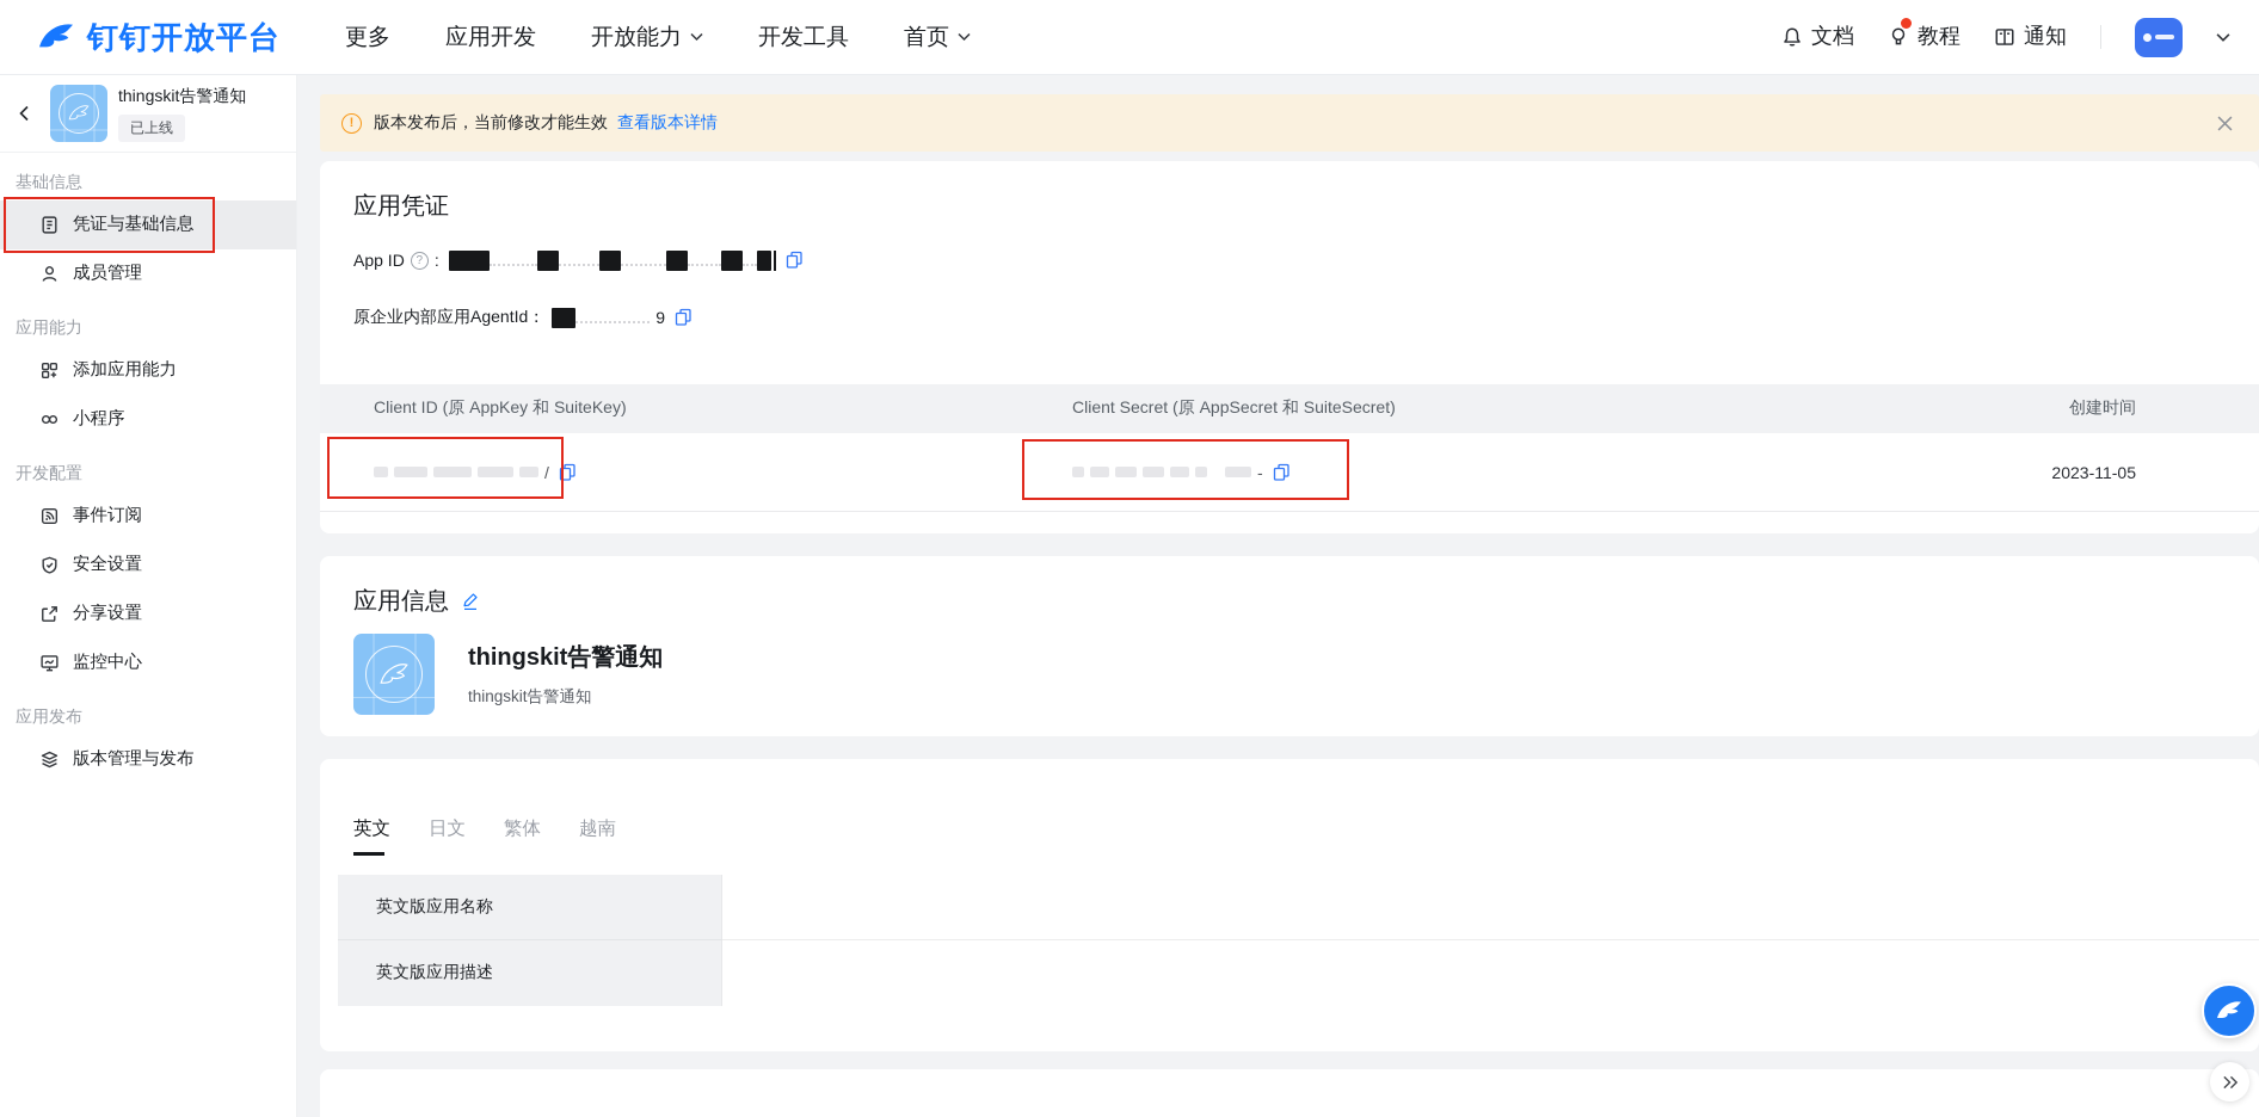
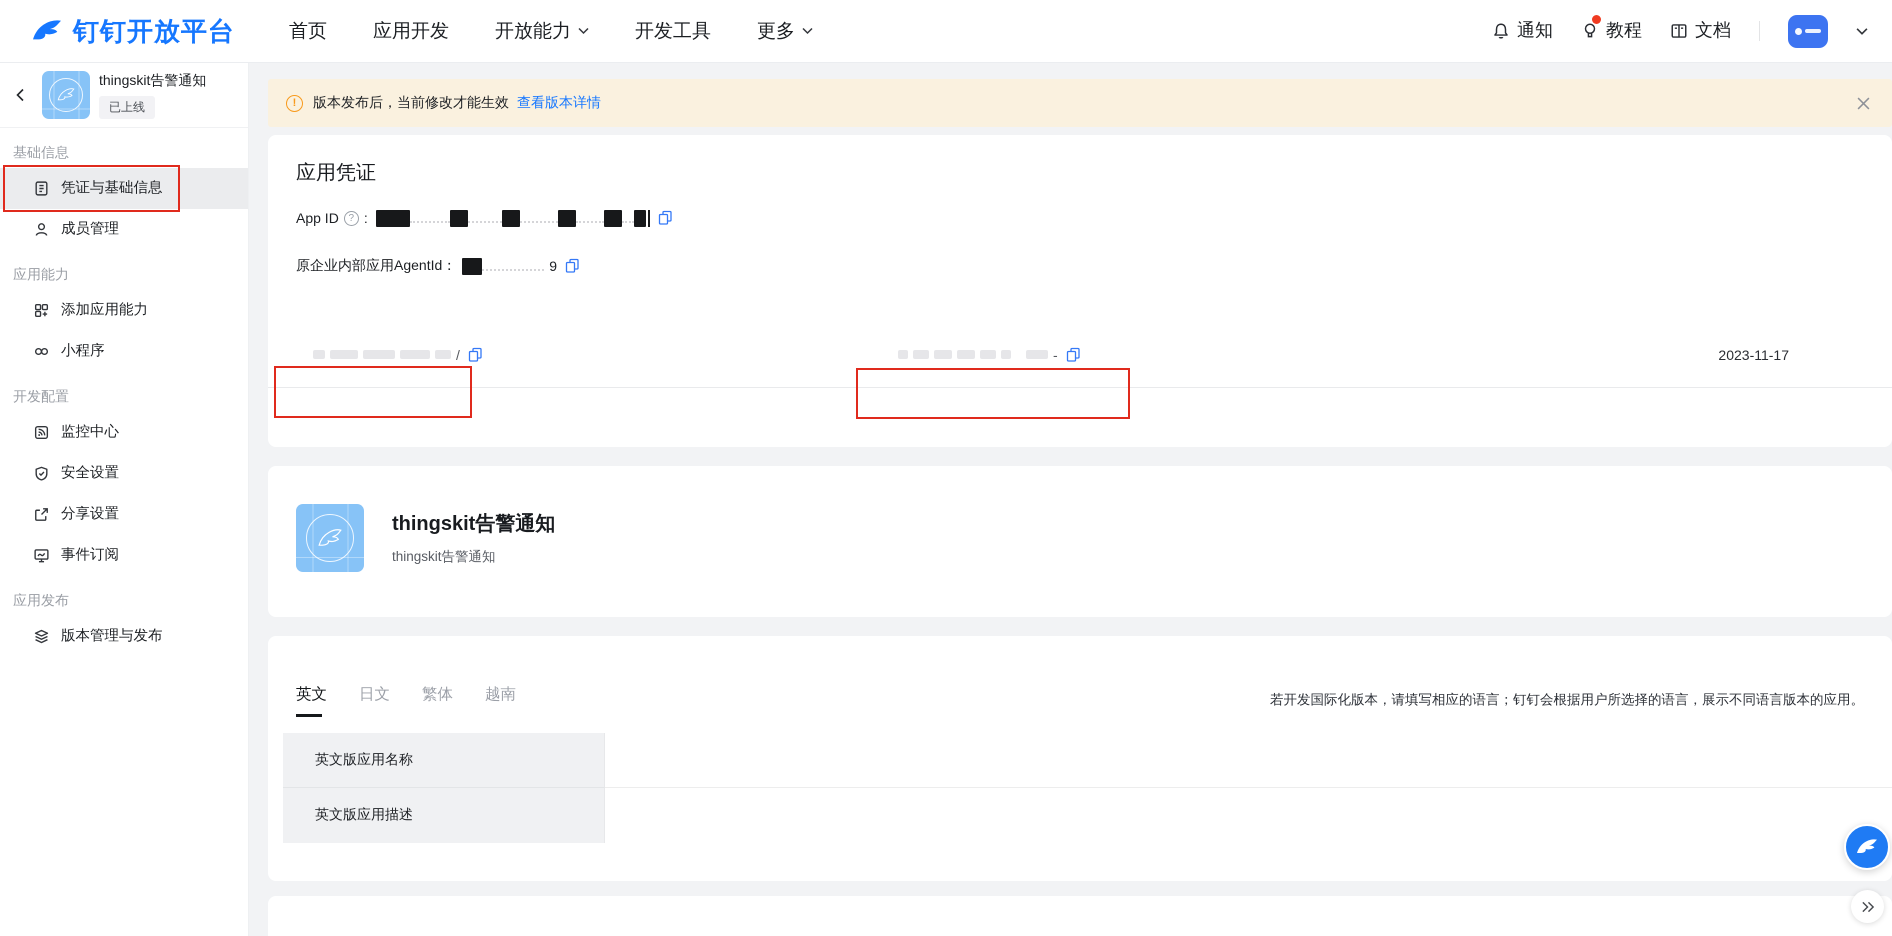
  钉钉开放平台
- 更多
+ 首页
  应用开发
  开放能力
  开发工具
- 首页
+ 更多
- 文档
+ 通知
  教程
- 通知
+ 文档
  thingskit告警通知
  已上线
  基础信息
  凭证与基础信息
  成员管理
  应用能力
  添加应用能力
  小程序
  开发配置
- 事件订阅
+ 监控中心
  安全设置
  分享设置
- 监控中心
+ 事件订阅
  应用发布
  版本管理与发布
  !
  版本发布后，当前修改才能生效
  查看版本详情
  应用凭证
  App ID
  ?
  :
  原企业内部应用AgentId：
  9
- Client ID (原 AppKey 和 SuiteKey)
- Client Secret (原 AppSecret 和 SuiteSecret)
- 创建时间
  /
  -
- 2023-11-05
+ 2023-11-17
- 应用信息
  thingskit告警通知
  thingskit告警通知
  英文
  日文
  繁体
  越南
+ 若开发国际化版本，请填写相应的语言；钉钉会根据用户所选择的语言，展示不同语言版本的应用。
  英文版应用名称
  英文版应用描述
